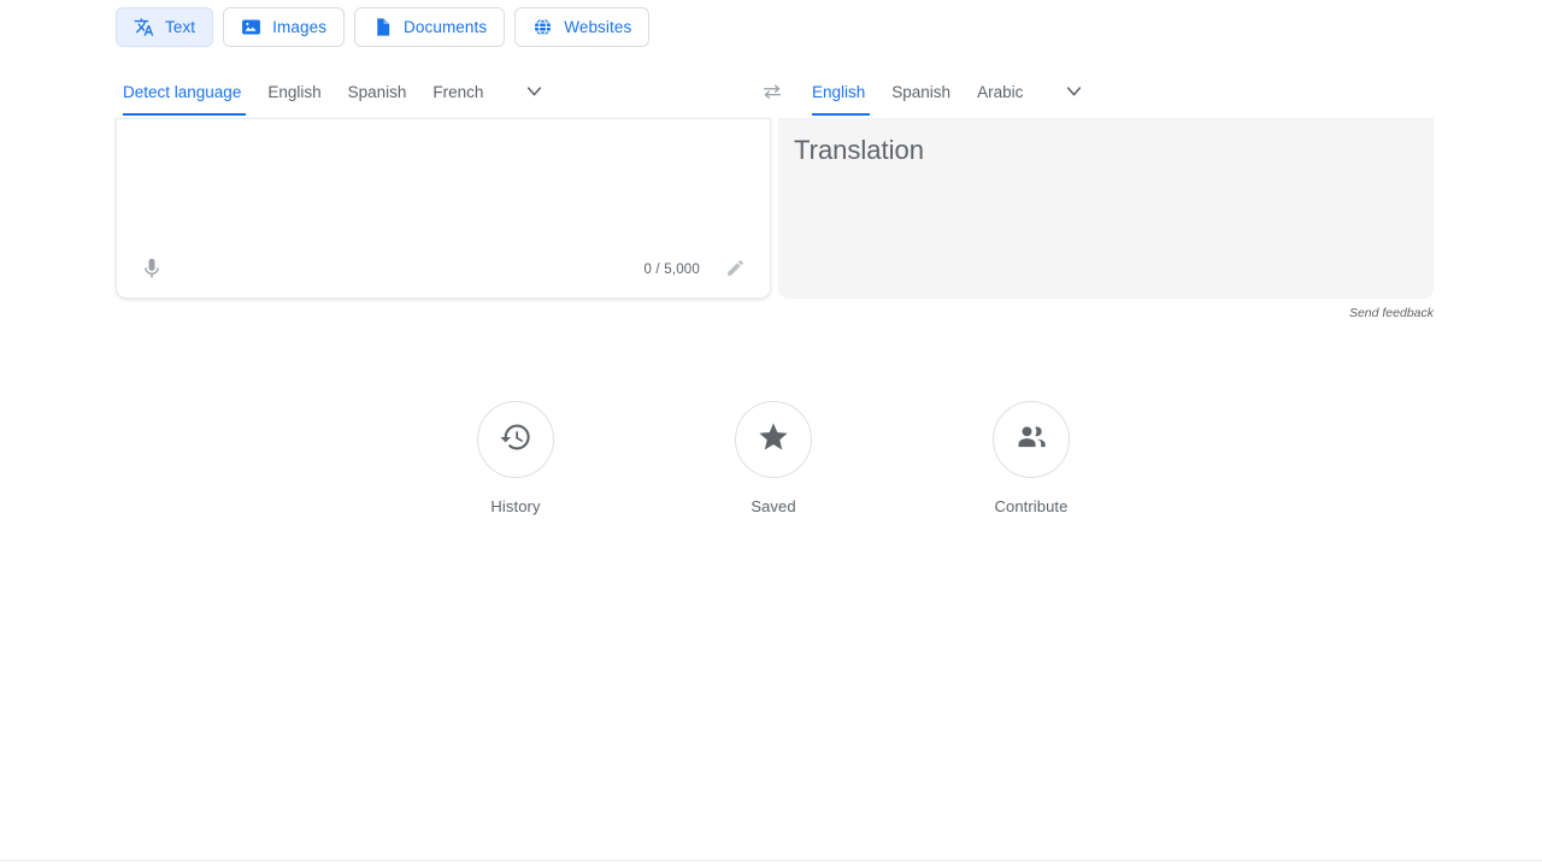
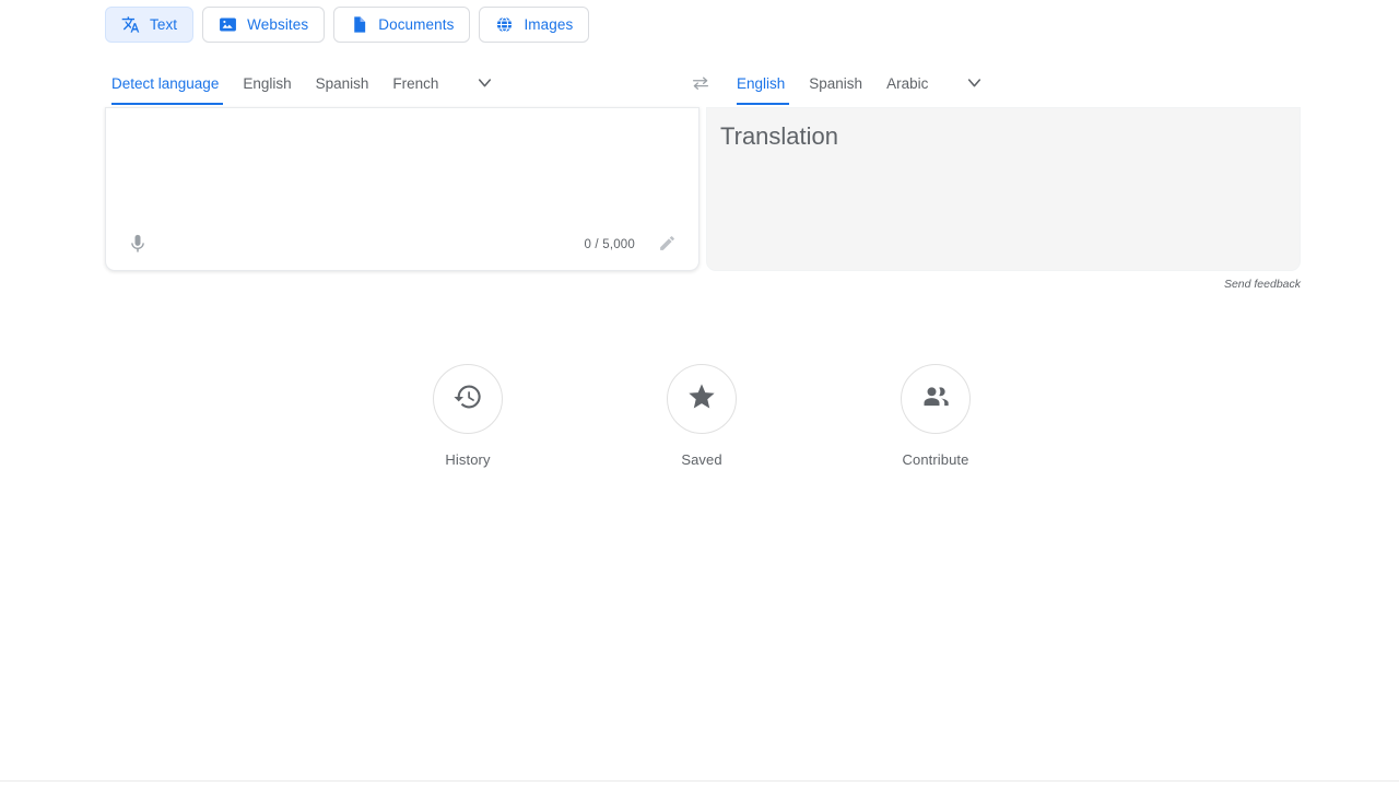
  Text
- Images
+ Websites
  Documents
- Websites
+ Images
  Detect language
  English
  Spanish
  French
  English
  Spanish
  Arabic
  0 / 5,000
  Translation
  Send feedback
  History
  Saved
  Contribute
